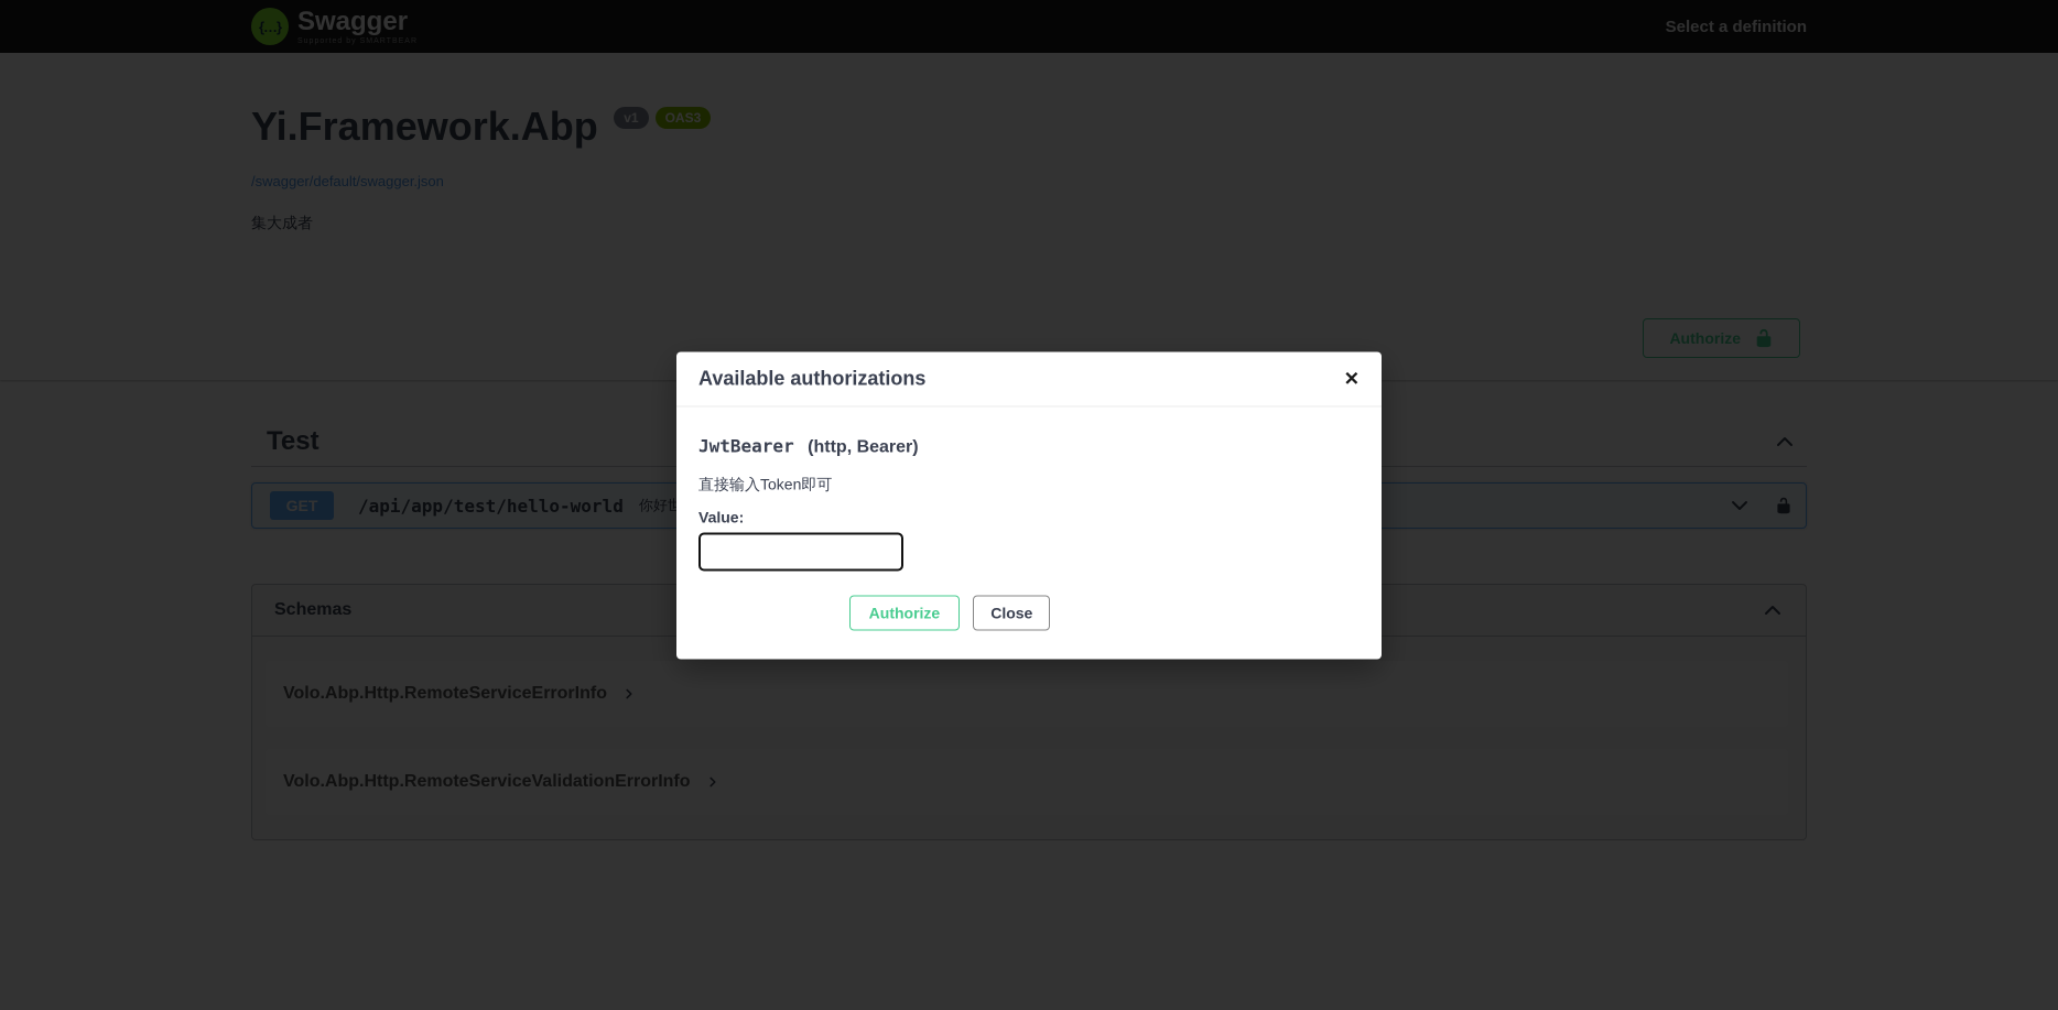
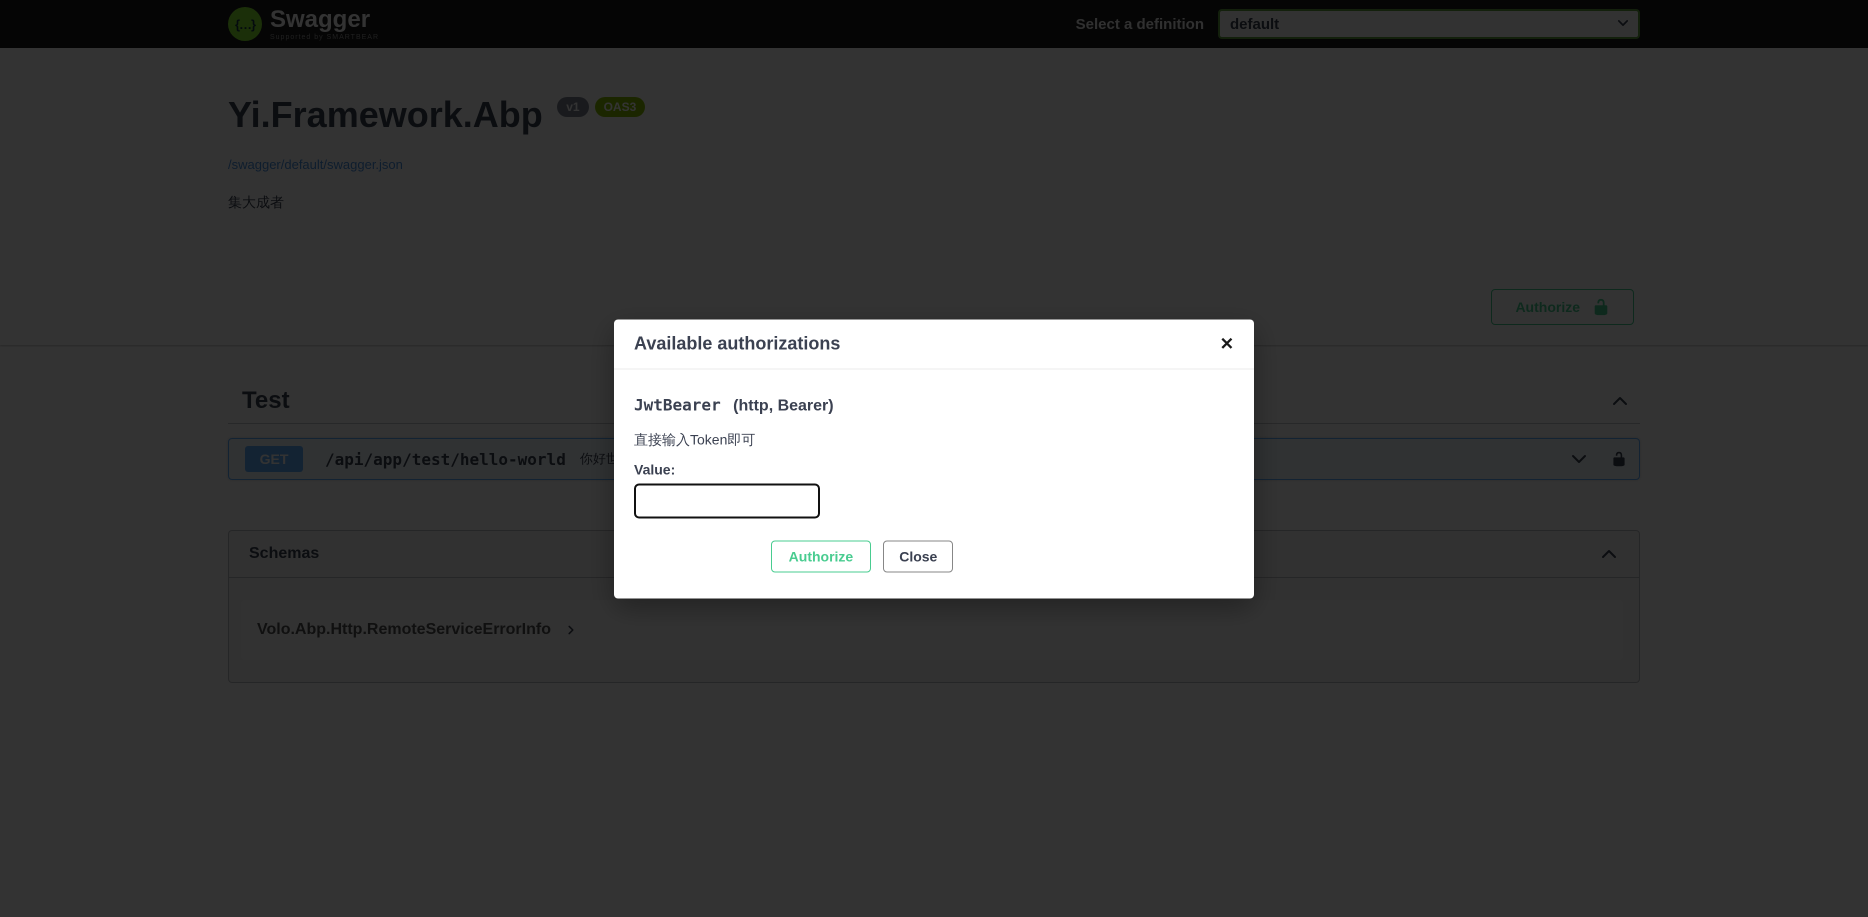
  {…}
  Swagger
  Select a definition
+ default
  Yi.Framework.Abp
  v1
  OAS3
  /swagger/default/swagger.json
  集大成者
  Authorize
  Test
  GET
  /api/app/test/hello-world
  你好世
  Schemas
  Volo.Abp.Http.RemoteServiceErrorInfo
- Volo.Abp.Http.RemoteServiceValidationErrorInfo
  Available authorizations
  ✕
  JwtBearer (http, Bearer)
  直接输入Token即可
  Value:
  Authorize
  Close
